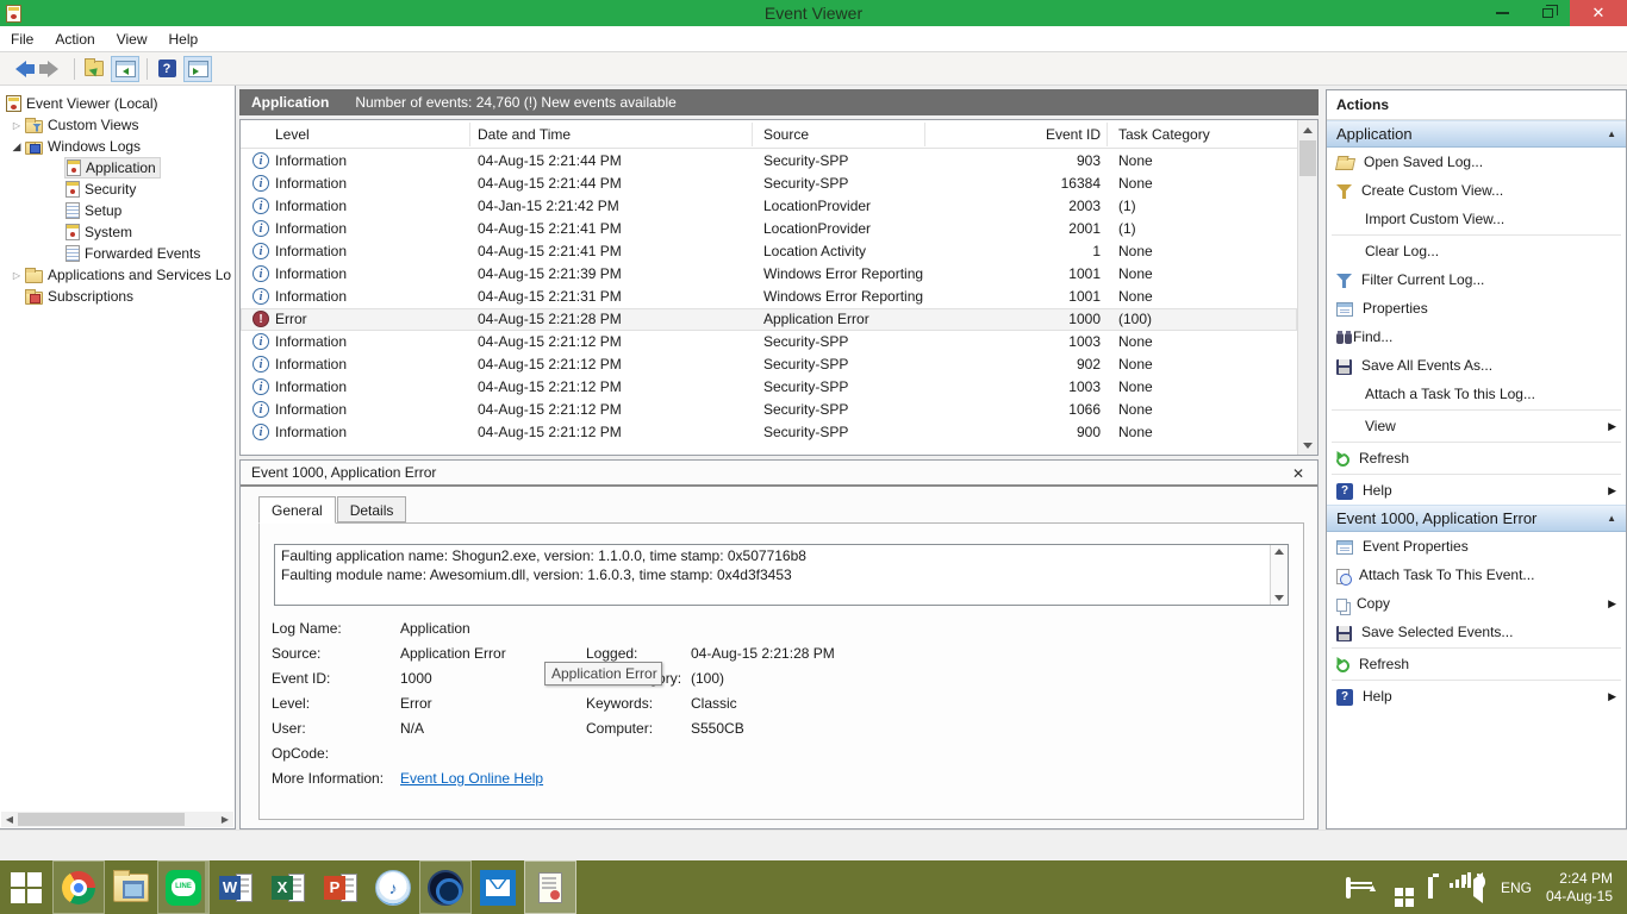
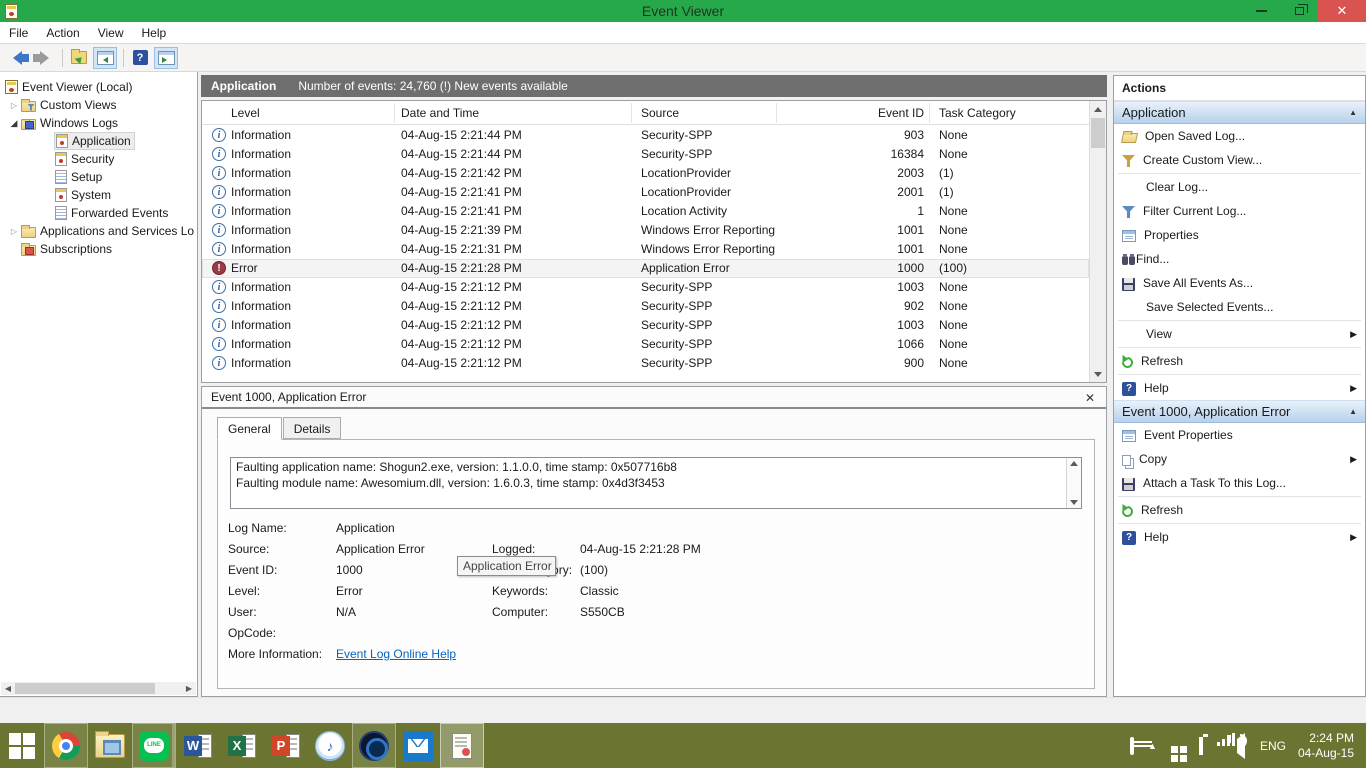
  Event Viewer
  ✕
  File
  Action
  View
  Help
  ?
  Event Viewer (Local)
  ▷
  Custom Views
  ◢
  Windows Logs
  Application
  Security
  Setup
  System
  Forwarded Events
  ▷
  Applications and Services Lo
  Subscriptions
  ◀
  ▶
  Application
  Number of events: 24,760 (!) New events available
  Level
  Date and Time
  Source
  Event ID
  Task Category
  i
  Information
  04-Aug-15 2:21:44 PM
  Security-SPP
  903
  None
  i
  Information
  04-Aug-15 2:21:44 PM
  Security-SPP
  16384
  None
  i
  Information
- 04-Jan-15 2:21:42 PM
+ 04-Aug-15 2:21:42 PM
  LocationProvider
  2003
  (1)
  i
  Information
  04-Aug-15 2:21:41 PM
  LocationProvider
  2001
  (1)
  i
  Information
  04-Aug-15 2:21:41 PM
  Location Activity
  1
  None
  i
  Information
  04-Aug-15 2:21:39 PM
  Windows Error Reporting
  1001
  None
  i
  Information
  04-Aug-15 2:21:31 PM
  Windows Error Reporting
  1001
  None
  !
  Error
  04-Aug-15 2:21:28 PM
  Application Error
  1000
  (100)
  i
  Information
  04-Aug-15 2:21:12 PM
  Security-SPP
  1003
  None
  i
  Information
  04-Aug-15 2:21:12 PM
  Security-SPP
  902
  None
  i
  Information
  04-Aug-15 2:21:12 PM
  Security-SPP
  1003
  None
  i
  Information
  04-Aug-15 2:21:12 PM
  Security-SPP
  1066
  None
  i
  Information
  04-Aug-15 2:21:12 PM
  Security-SPP
  900
  None
  Event 1000, Application Error
  ✕
  General
  Details
  Faulting application name: Shogun2.exe, version: 1.1.0.0, time stamp: 0x507716b8
  Faulting module name: Awesomium.dll, version: 1.6.0.3, time stamp: 0x4d3f3453
  Log Name:
  Application
  Source:
  Application Error
  Logged:
  04-Aug-15 2:21:28 PM
  Event ID:
  1000
  (100)
  Level:
  Error
  Keywords:
  Classic
  User:
  N/A
  Computer:
  S550CB
  OpCode:
  More Information:
  Event Log Online Help
  Application Error
  Actions
  Application
  ▲
  Open Saved Log...
  Create Custom View...
- Import Custom View...
  Clear Log...
  Filter Current Log...
  Properties
  Find...
  Save All Events As...
- Attach a Task To this Log...
+ Save Selected Events...
  View
  ▶
  Refresh
  ?
  Help
  ▶
  Event 1000, Application Error
  ▲
  Event Properties
- Attach Task To This Event...
  Copy
  ▶
- Save Selected Events...
+ Attach a Task To this Log...
  Refresh
  ?
  Help
  ▶
  W
  X
  P
  ♪
  ▲
  ENG
  2:24 PM
  04-Aug-15
